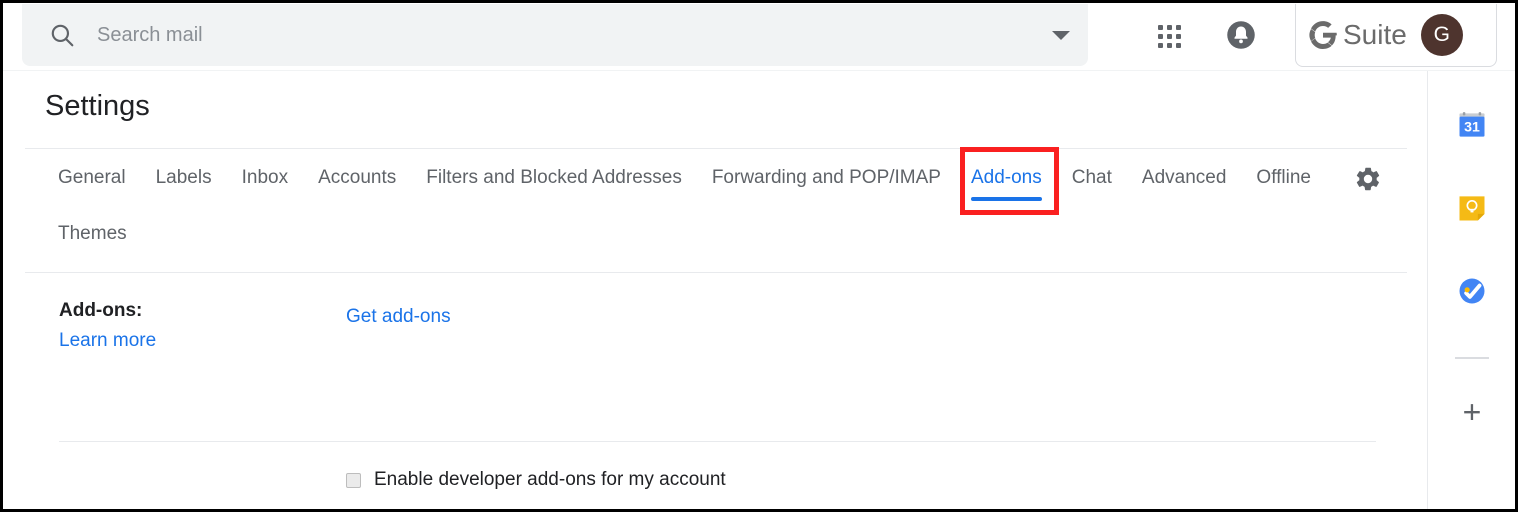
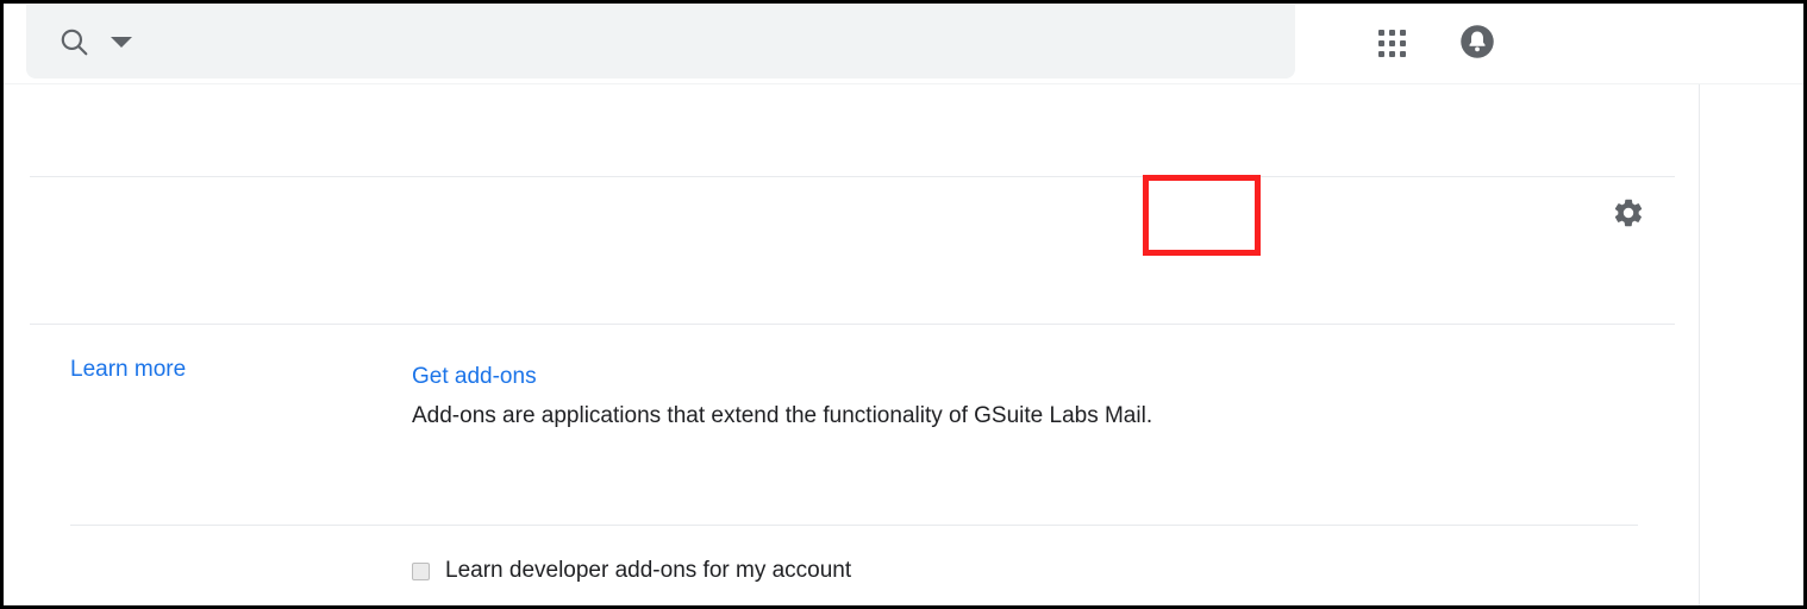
- Search mail
- Suite
- G
- Settings
- General
- Labels
- Inbox
- Accounts
- Filters and Blocked Addresses
- Forwarding and POP/IMAP
- Add-ons
- Chat
- Advanced
- Offline
- Themes
- Add-ons:
  Learn more
  Get add-ons
+ Add-ons are applications that extend the functionality of GSuite Labs Mail.
- Enable developer add-ons for my account
+ Learn developer add-ons for my account
- 31
- +
